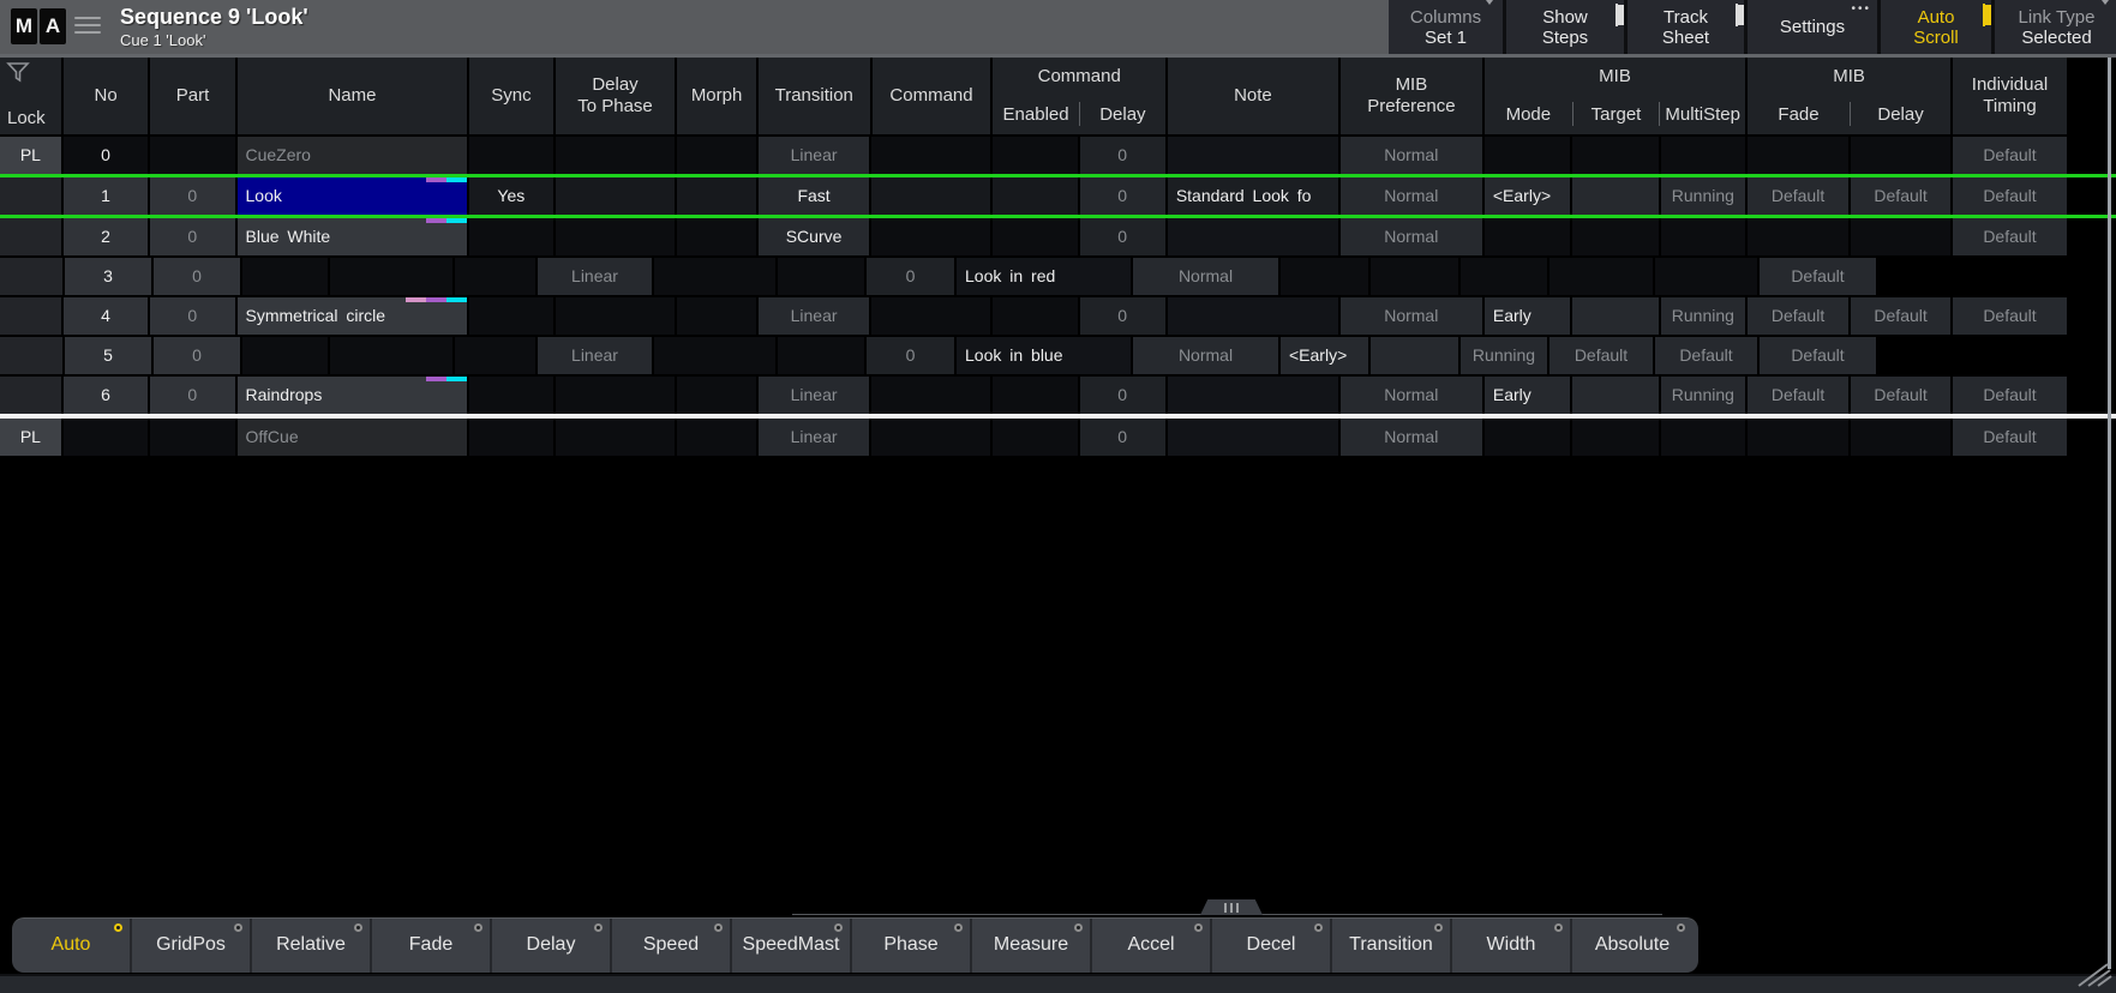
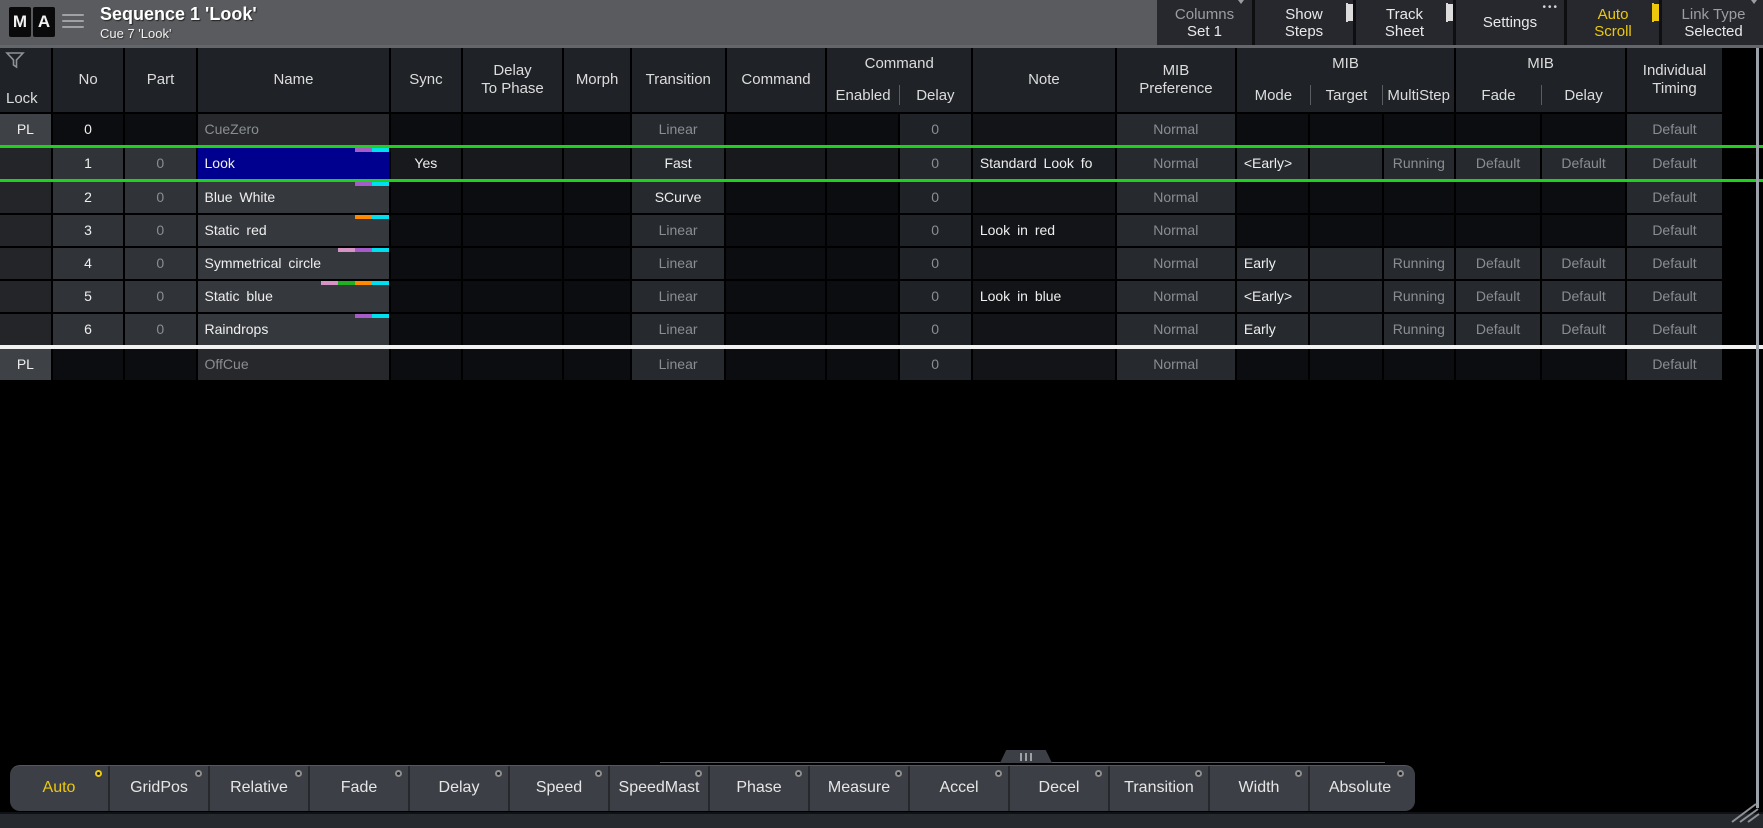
  M
  A
- Sequence 9 'Look'
+ Sequence 1 'Look'
- Cue 1 'Look'
+ Cue 7 'Look'
  Columns
  Set 1
  Show
  Steps
  Track
  Sheet
  Settings
  •••
  Auto
  Scroll
  Link Type
  Selected
  Lock
  No
  Part
  Name
  Sync
  Delay
  To Phase
  Morph
  Transition
  Command
  Command
  Enabled
  Delay
  Note
  MIB
  Preference
  MIB
  Mode
  Target
  MultiStep
  MIB
  Fade
  Delay
  Individual
  Timing
  PL
  0
  CueZero
  Linear
  0
  Normal
  Default
  1
  0
  Look
  Yes
  Fast
  0
  Standard Look fo
  Normal
  <Early>
  Running
  Default
  Default
  Default
  2
  0
  Blue White
  SCurve
  0
  Normal
  Default
  3
  0
+ Static red
  Linear
  0
  Look in red
  Normal
  Default
  4
  0
  Symmetrical circle
  Linear
  0
  Normal
  Early
  Running
  Default
  Default
  Default
  5
  0
+ Static blue
  Linear
  0
  Look in blue
  Normal
  <Early>
  Running
  Default
  Default
  Default
  6
  0
  Raindrops
  Linear
  0
  Normal
  Early
  Running
  Default
  Default
  Default
  PL
  OffCue
  Linear
  0
  Normal
  Default
  Auto
  GridPos
  Relative
  Fade
  Delay
  Speed
  SpeedMast
  Phase
  Measure
  Accel
  Decel
  Transition
  Width
  Absolute
